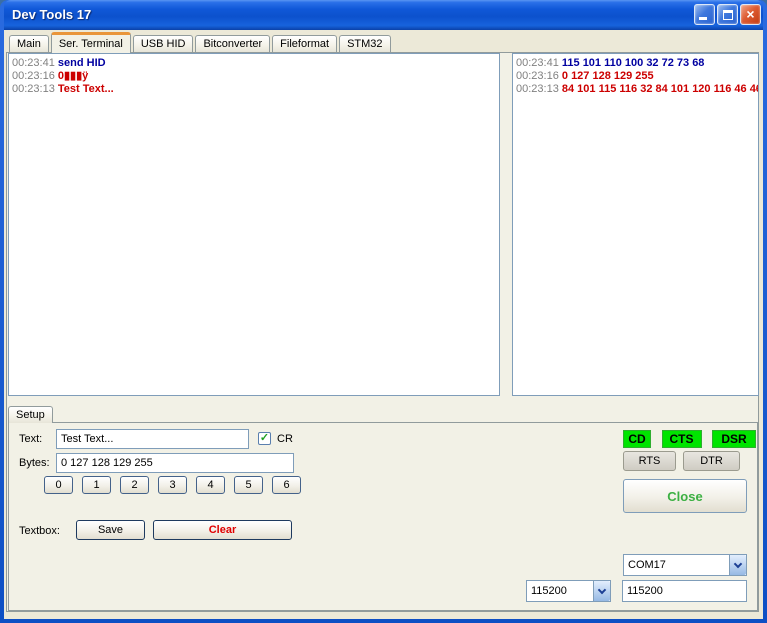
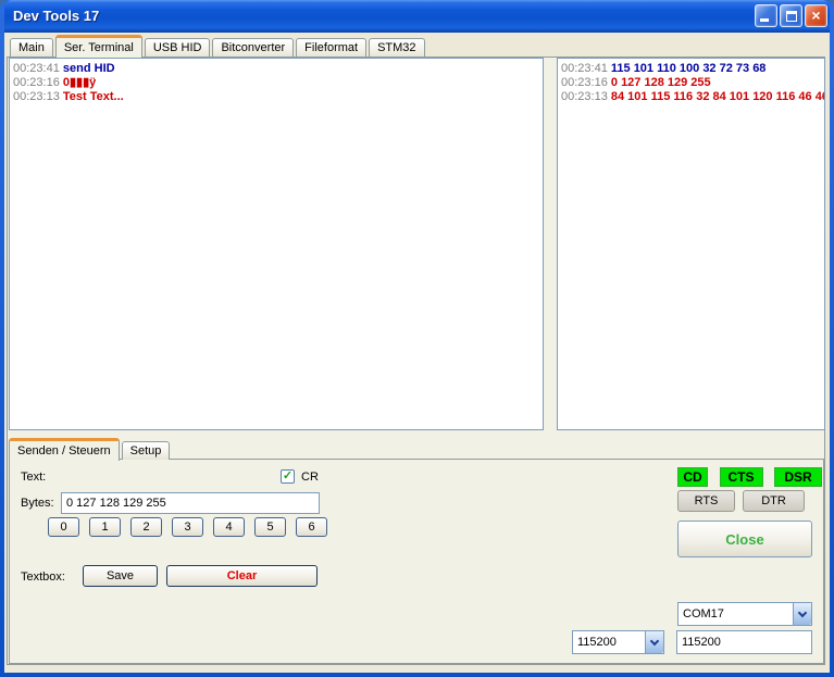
  Dev Tools 17
  ×
  Main
  Ser. Terminal
  USB HID
  Bitconverter
  Fileformat
  STM32
  00:23:41 send HID
  00:23:16 0▮▮▮ÿ
  00:23:13 Test Text...
  00:23:41 115 101 110 100 32 72 73 68
  00:23:16 0 127 128 129 255
  00:23:13 84 101 115 116 32 84 101 120 116 46 4
+ Senden / Steuern
  Setup
  Text:
- Test Text...
  ✓
  CR
  Bytes:
  0 127 128 129 255
  0
  1
  2
  3
  4
  5
  6
  Textbox:
  Save
  Clear
  CD
  CTS
  DSR
  RTS
  DTR
  Close
  COM17
  115200
  115200
